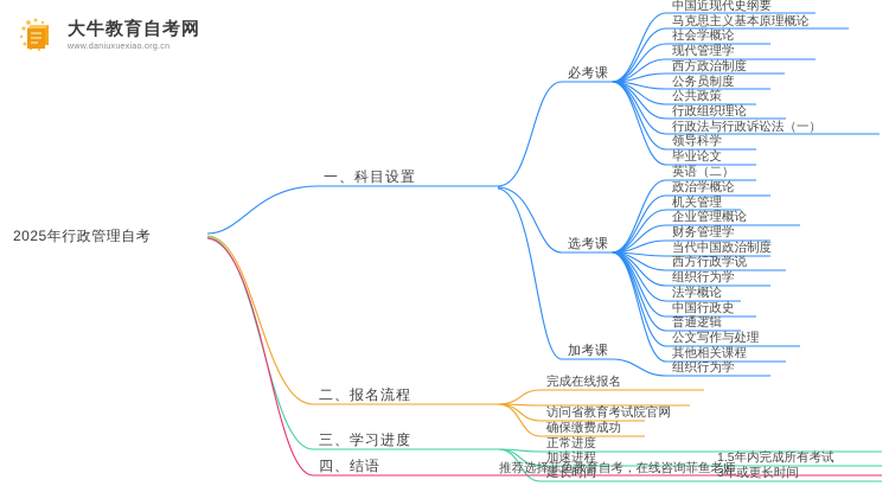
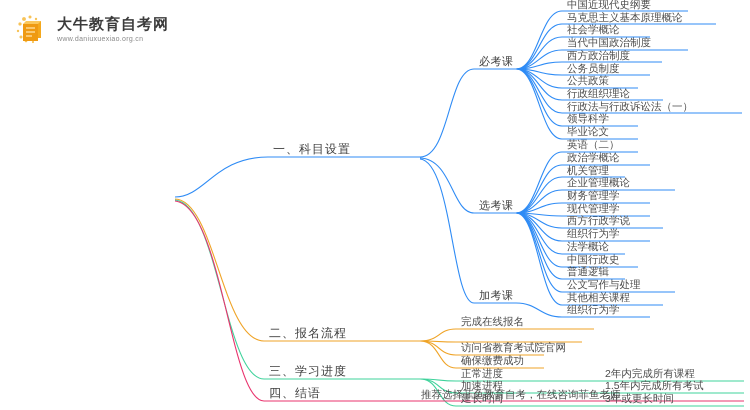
  大牛教育自考网
- 2025年行政管理自考
  一、科目设置
  二、报名流程
  三、学习进度
  四、结语
  必考课
  选考课
  加考课
  中国近现代史纲要
  马克思主义基本原理概论
  社会学概论
- 现代管理学
+ 当代中国政治制度
  西方政治制度
  公务员制度
  公共政策
  行政组织理论
  行政法与行政诉讼法（一）
  领导科学
  毕业论文
  英语（二）
  政治学概论
  机关管理
  企业管理概论
  财务管理学
- 当代中国政治制度
+ 现代管理学
  西方行政学说
  组织行为学
  法学概论
  中国行政史
  普通逻辑
  公文写作与处理
  其他相关课程
  组织行为学
  完成在线报名
  访问省教育考试院官网
  确保缴费成功
  正常进度
+ 2年内完成所有课程
  加速进程
  1.5年内完成所有考试
  延长时间
  3年或更长时间
  推荐选择菲鱼教育自考，在线咨询菲鱼老师
